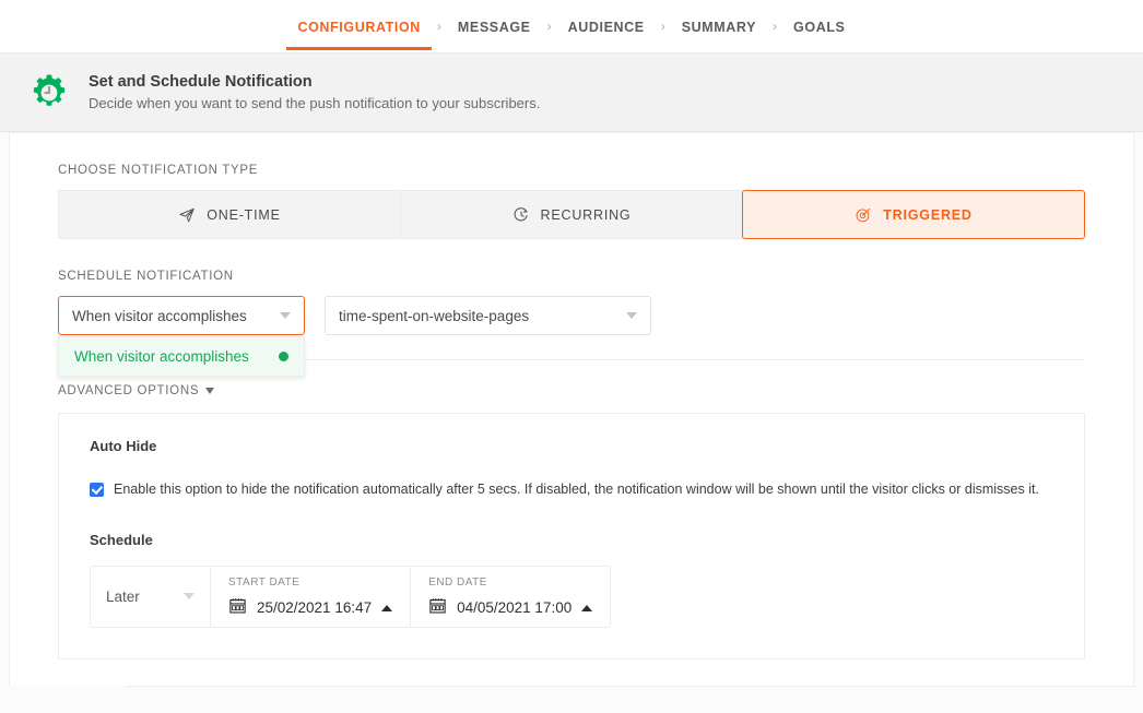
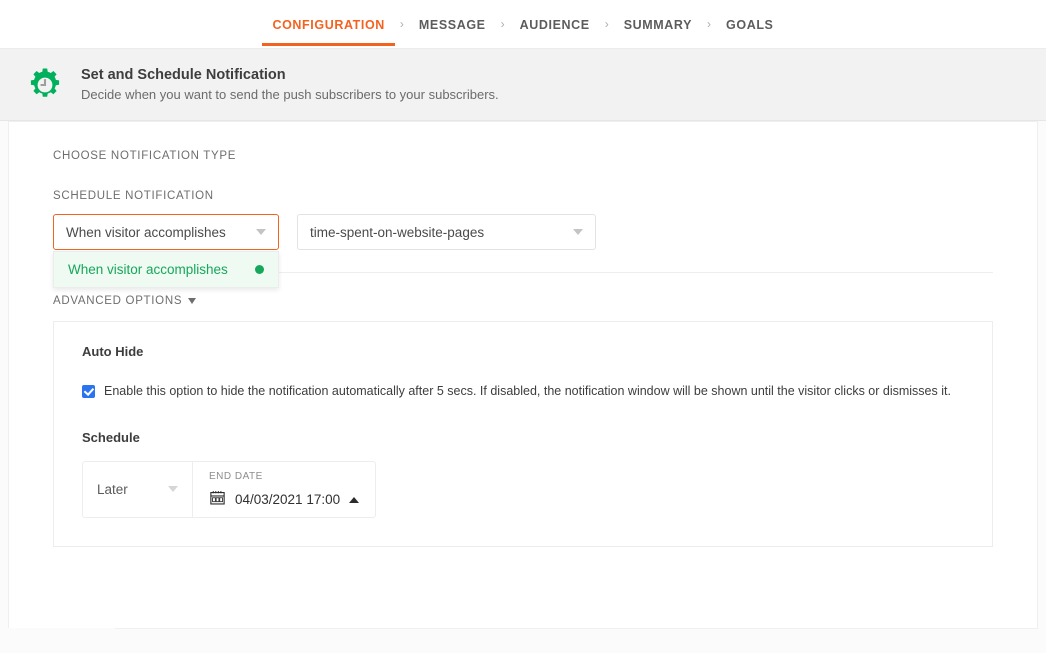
  CONFIGURATION
  ›
  MESSAGE
  ›
  AUDIENCE
  ›
  SUMMARY
  ›
  GOALS
  Set and Schedule Notification
- Decide when you want to send the push notification to your subscribers.
+ Decide when you want to send the push subscribers to your subscribers.
  CHOOSE NOTIFICATION TYPE
- ONE-TIME
- RECURRING
- TRIGGERED
  SCHEDULE NOTIFICATION
  When visitor accomplishes
  When visitor accomplishes
  time-spent-on-website-pages
  ADVANCED OPTIONS
  Auto Hide
  Enable this option to hide the notification automatically after 5 secs. If disabled, the notification window will be shown until the visitor clicks or dismisses it.
  Schedule
  Later
- START DATE
- 25/02/2021 16:47
  END DATE
- 04/05/2021 17:00
+ 04/03/2021 17:00
